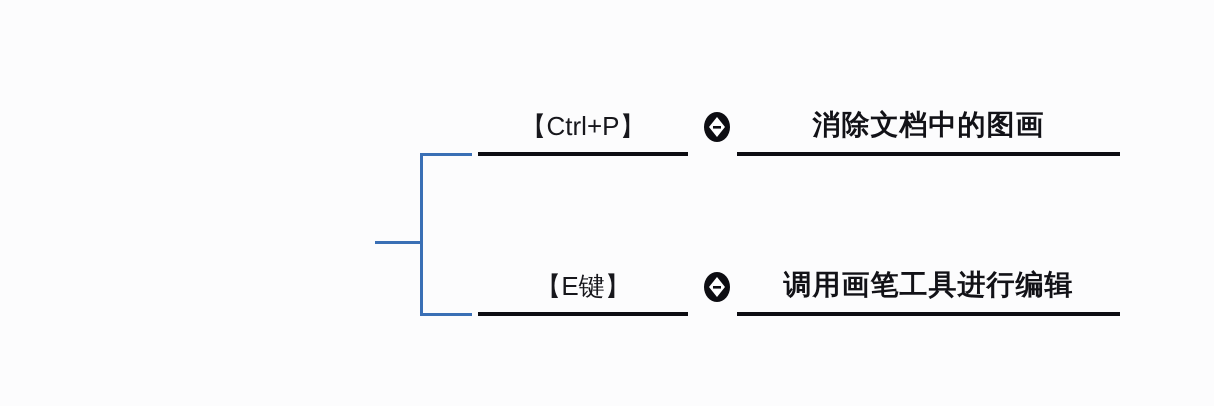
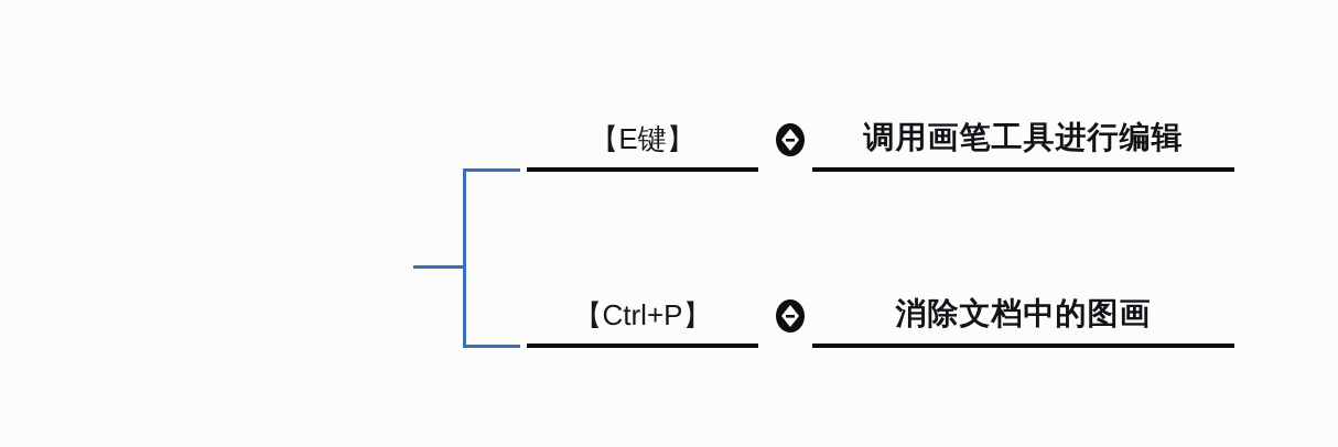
- 【Ctrl+P】
+ 【E键】
- 消除文档中的图画
+ 调用画笔工具进行编辑
- 【E键】
+ 【Ctrl+P】
- 调用画笔工具进行编辑
+ 消除文档中的图画
